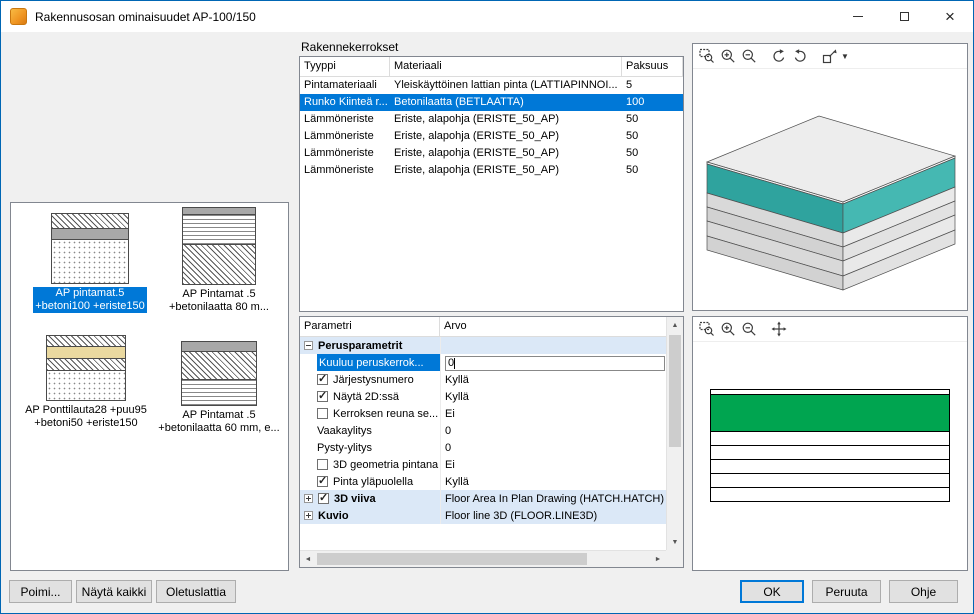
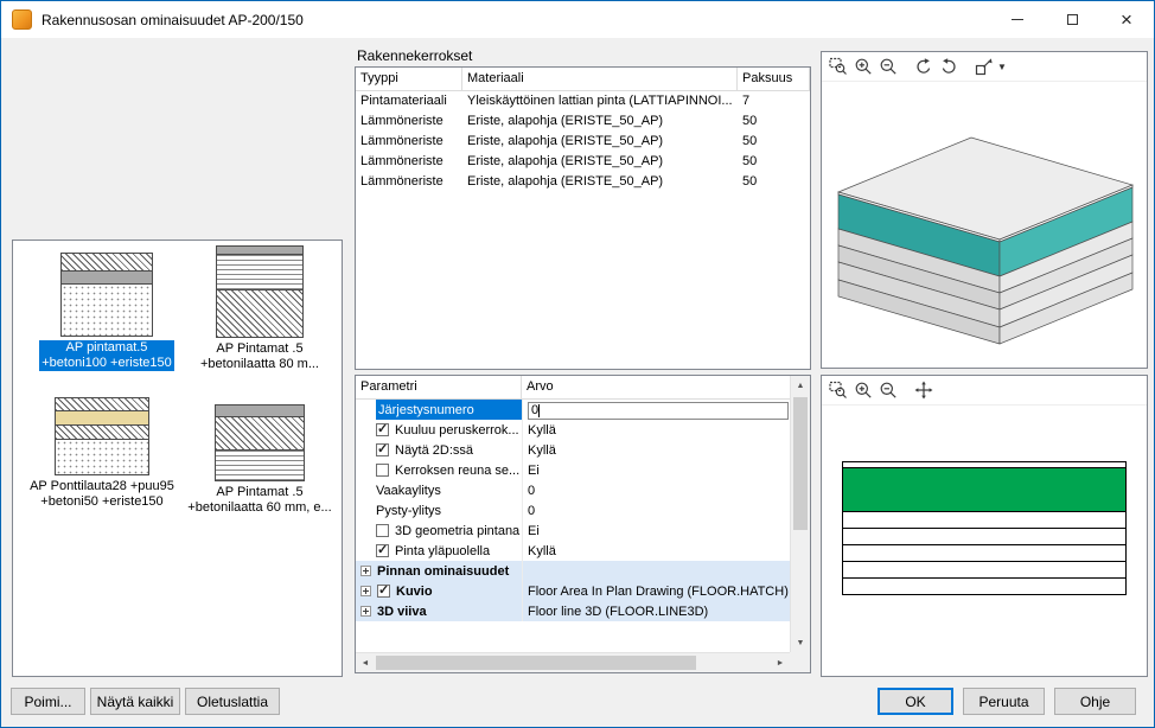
- Rakennusosan ominaisuudet AP-100/150
+ Rakennusosan ominaisuudet AP-200/150
  ×
  AP pintamat.5
  +betoni100 +eriste150
  AP Pintamat .5
  +betonilaatta 80 m...
  AP Ponttilauta28 +puu95
  +betoni50 +eriste150
  AP Pintamat .5
  +betonilaatta 60 mm, e...
  Rakennekerrokset
  Tyyppi
  Materiaali
  Paksuus
  Pintamateriaali
  Yleiskäyttöinen lattian pinta (LATTIAPINNOI...
- 5
+ 7
- Runko Kiinteä r...
- Betonilaatta (BETLAATTA)
- 100
  Lämmöneriste
  Eriste, alapohja (ERISTE_50_AP)
  50
  Lämmöneriste
  Eriste, alapohja (ERISTE_50_AP)
  50
  Lämmöneriste
  Eriste, alapohja (ERISTE_50_AP)
  50
  Lämmöneriste
  Eriste, alapohja (ERISTE_50_AP)
  50
  Parametri
  Arvo
- Perusparametrit
- Kuuluu peruskerrok...
+ Järjestysnumero
  0
- Järjestysnumero
+ Kuuluu peruskerrok...
  Kyllä
  Näytä 2D:ssä
  Kyllä
  Kerroksen reuna se...
  Ei
  Vaakaylitys
  0
  Pysty-ylitys
  0
  3D geometria pintana
  Ei
  Pinta yläpuolella
  Kyllä
+ Pinnan ominaisuudet
- 3D viiva
+ Kuvio
- Floor Area In Plan Drawing (HATCH.HATCH)
+ Floor Area In Plan Drawing (FLOOR.HATCH)
- Kuvio
+ 3D viiva
  Floor line 3D (FLOOR.LINE3D)
  ▼
  Poimi...
  Näytä kaikki
  Oletuslattia
  OK
  Peruuta
  Ohje
